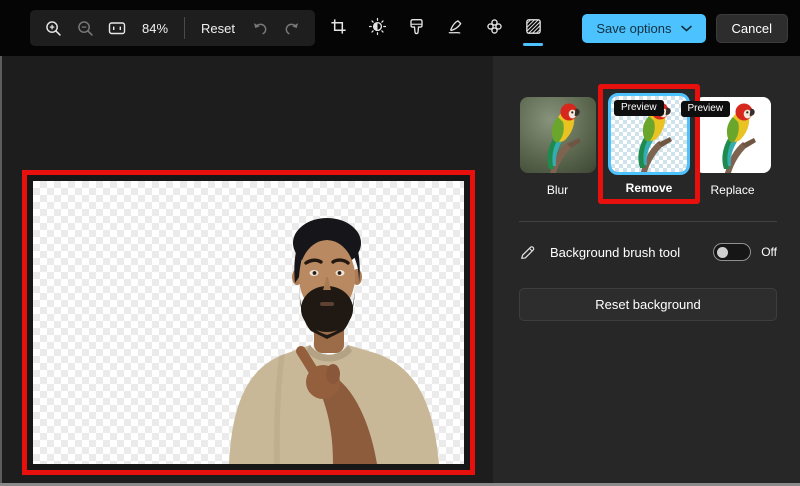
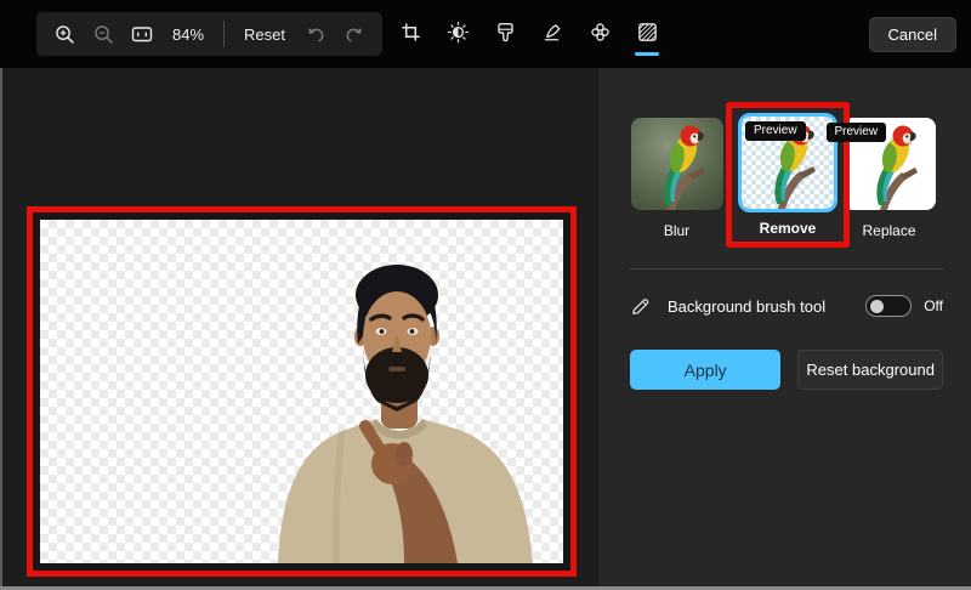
  84%
  Reset
- Save options
  Cancel
  Blur
  Preview
  Remove
  Preview
  Replace
  Background brush tool
  Off
+ Apply
  Reset background
